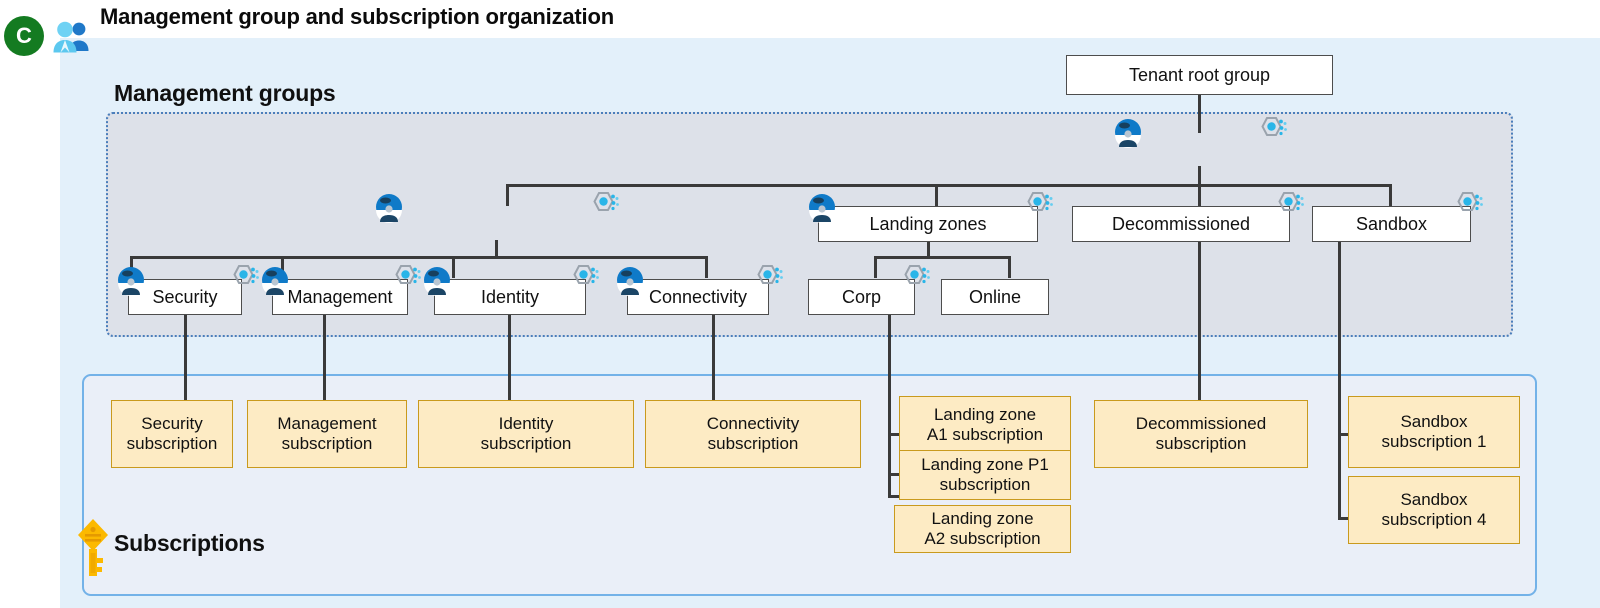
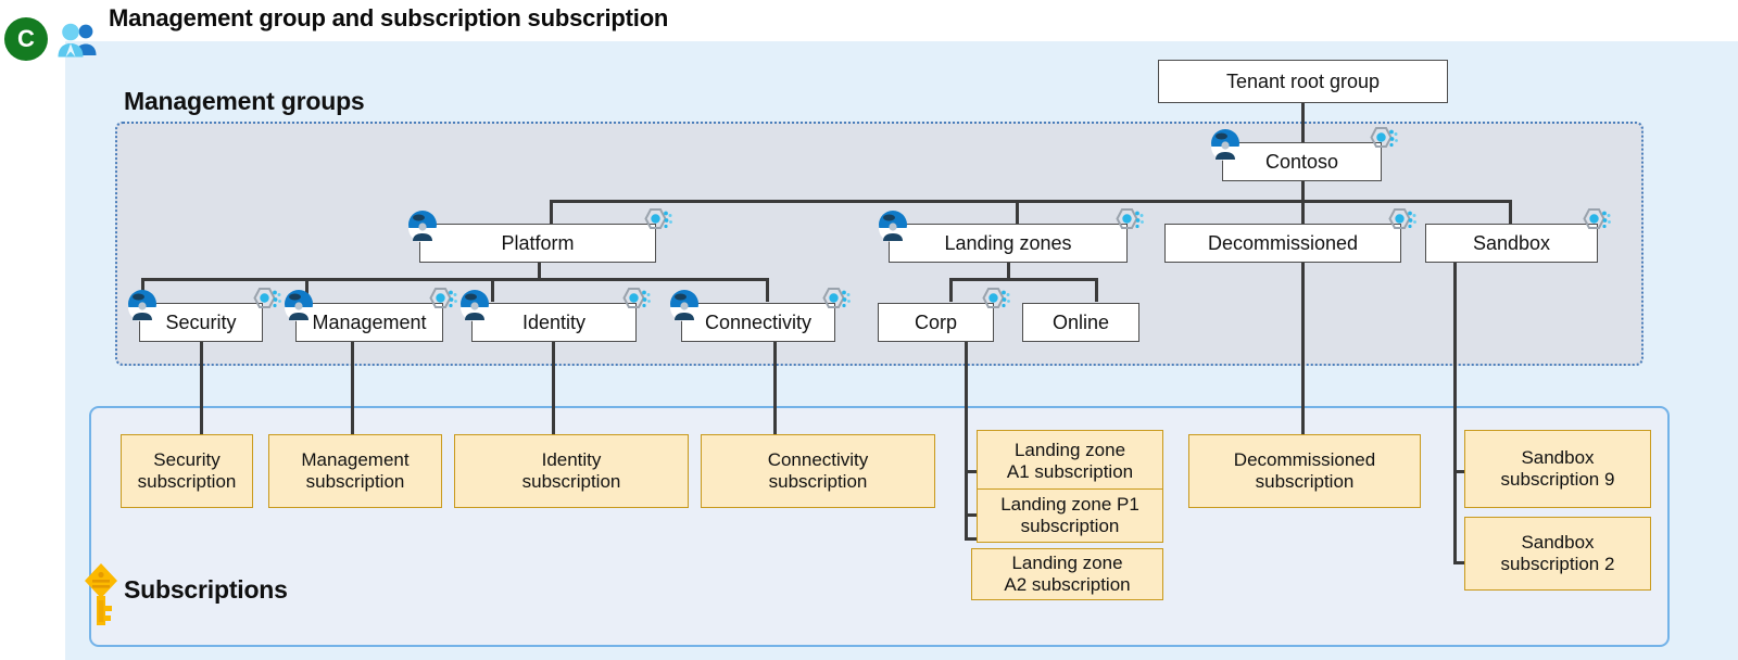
- Management group and subscription organization
+ Management group and subscription subscription
  Management groups
  Subscriptions
  C
  Tenant root group
+ Contoso
+ Platform
  Landing zones
  Decommissioned
  Sandbox
  Security
  Management
  Identity
  Connectivity
  Corp
  Online
  Security
  subscription
  Management
  subscription
  Identity
  subscription
  Connectivity
  subscription
  Landing zone
  A1 subscription
  Landing zone P1
  subscription
  Landing zone
  A2 subscription
  Decommissioned
  subscription
  Sandbox
- subscription 1
+ subscription 9
  Sandbox
- subscription 4
+ subscription 2
